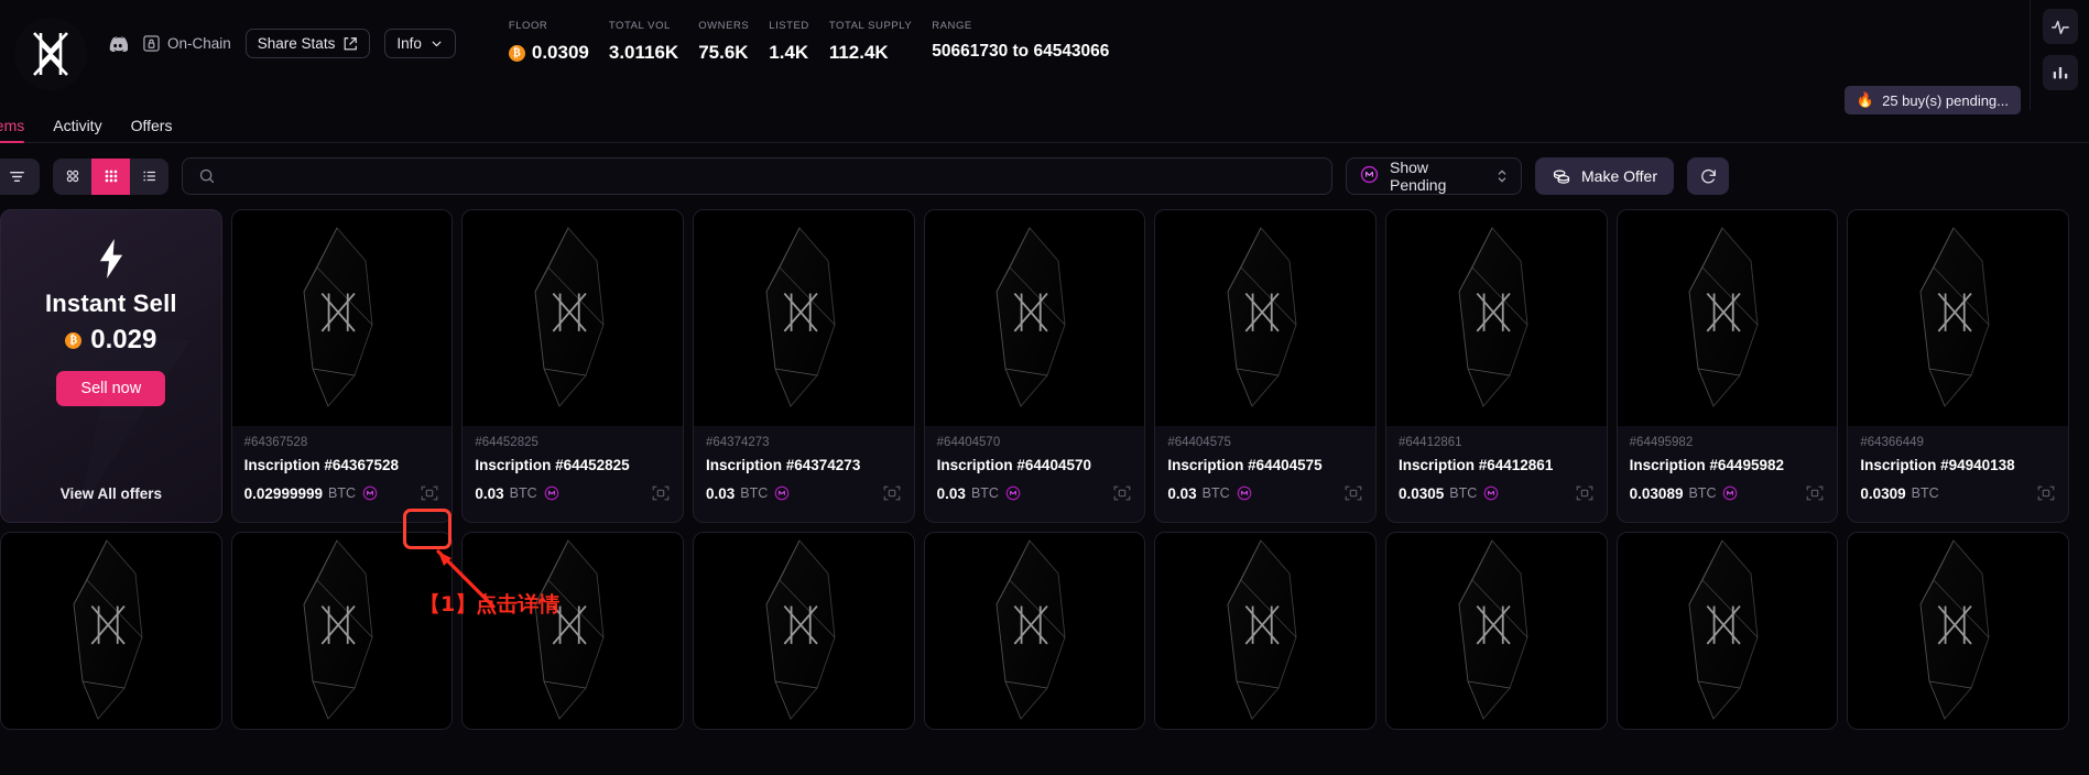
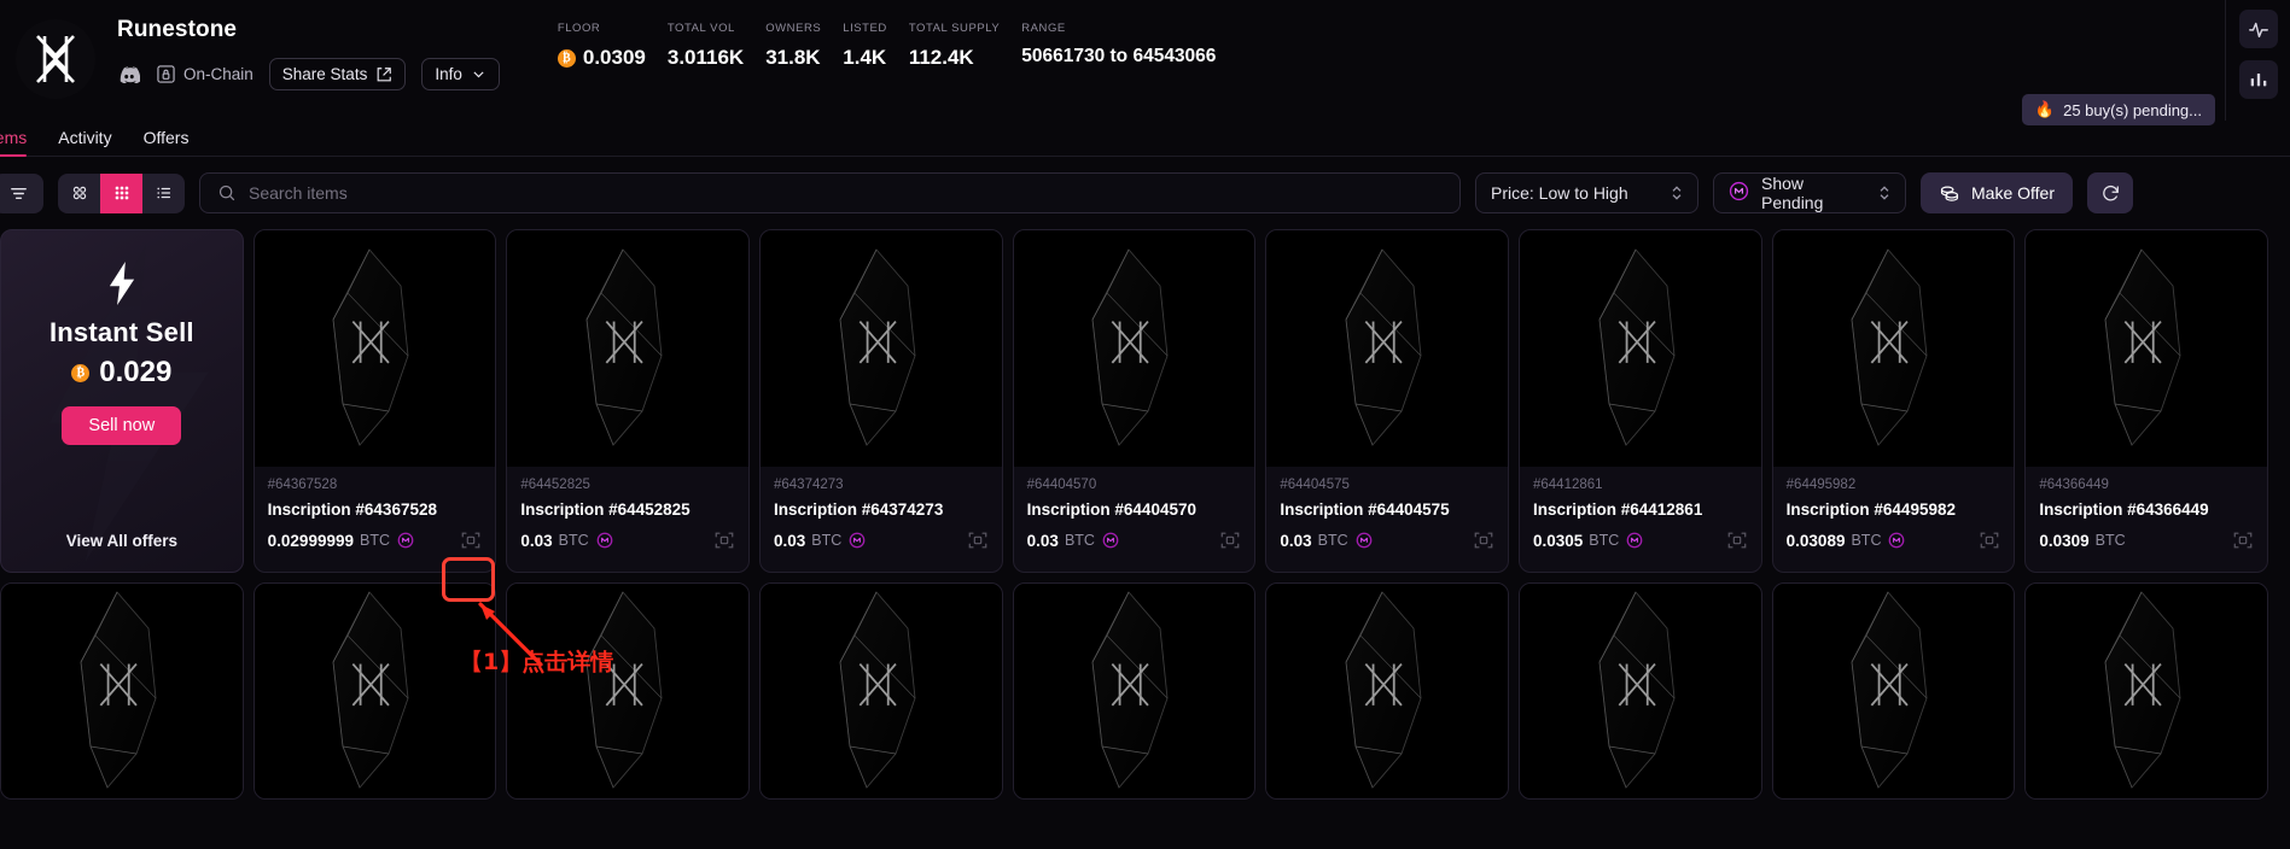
+ Runestone
  On-Chain
  Share Stats
  Info
  FLOOR
  ₿
  0.0309
  TOTAL VOL
  3.0116K
  OWNERS
- 75.6K
+ 31.8K
  LISTED
  1.4K
  TOTAL SUPPLY
  112.4K
  RANGE
  50661730 to 64543066
  🔥
  25 buy(s) pending...
  Activity
  Offers
+ Search items
+ Price: Low to High
  Show Pending
  Make Offer
  Instant Sell
  ₿
  0.029
  Sell now
  View All offers
  #64367528
  Inscription #64367528
  0.02999999
  BTC
  #64452825
  Inscription #64452825
  0.03
  BTC
  #64374273
  Inscription #64374273
  0.03
  BTC
  #64404570
  Inscription #64404570
  0.03
  BTC
  #64404575
  Inscription #64404575
  0.03
  BTC
  #64412861
  Inscription #64412861
  0.0305
  BTC
  #64495982
  Inscription #64495982
  0.03089
  BTC
  #64366449
- Inscription #94940138
+ Inscription #64366449
  0.0309
  BTC
  【1】点击详情
